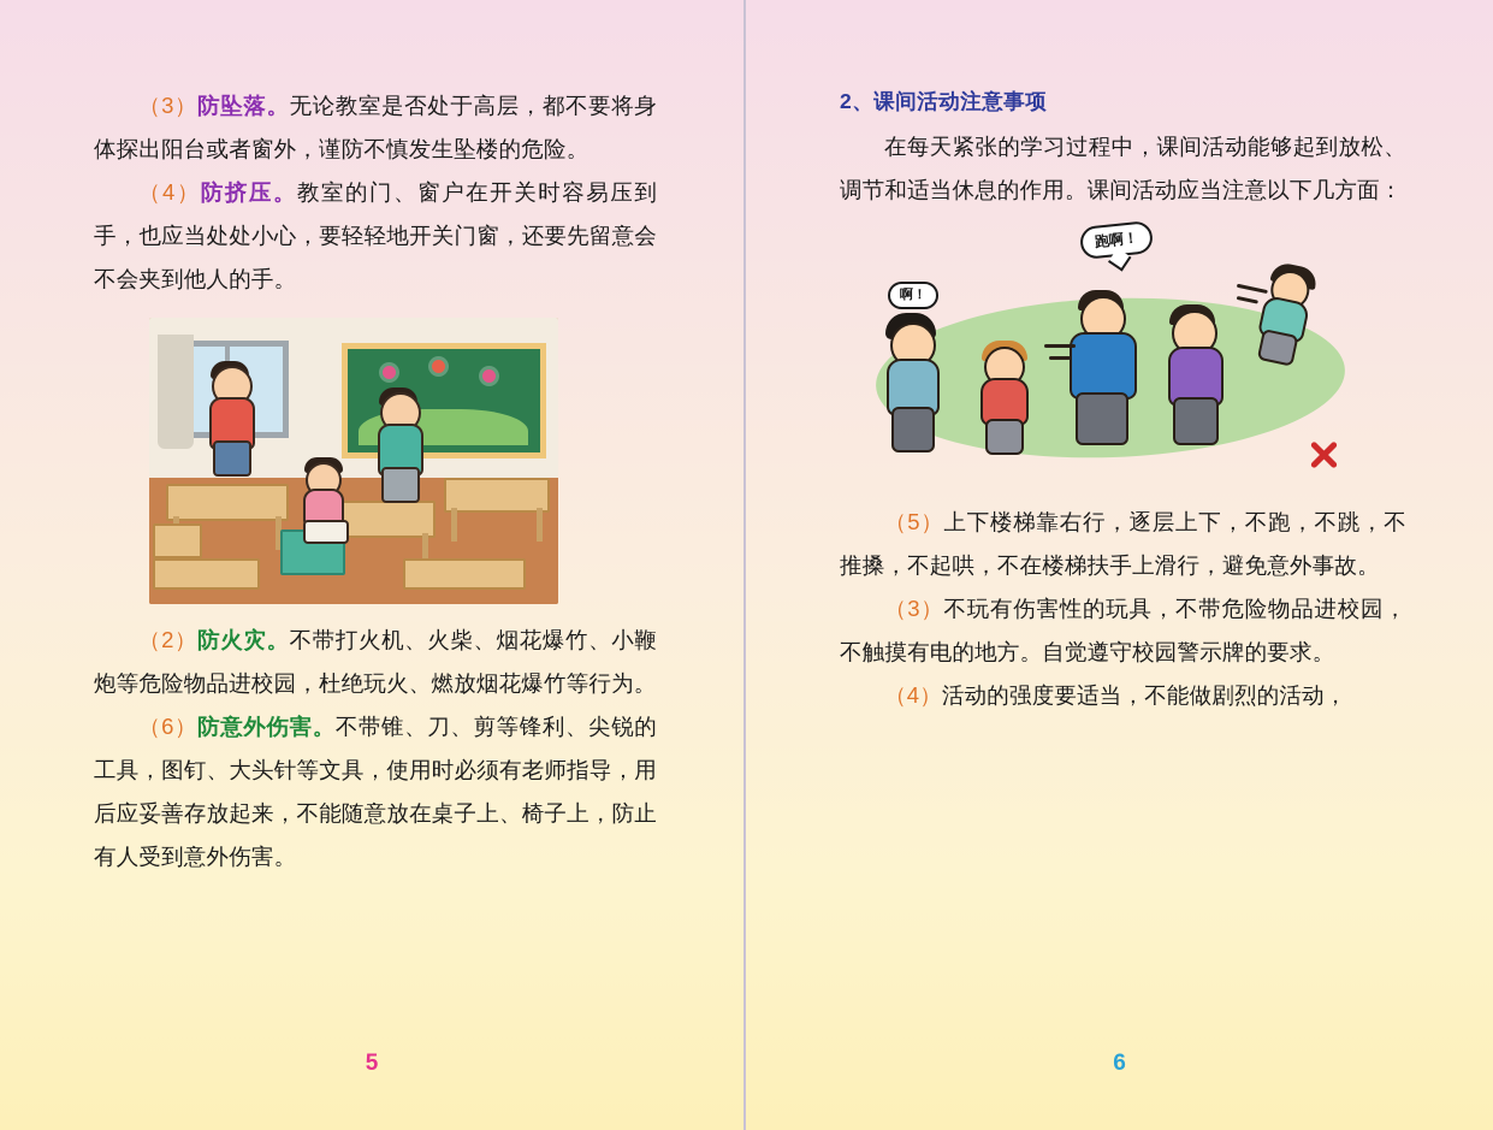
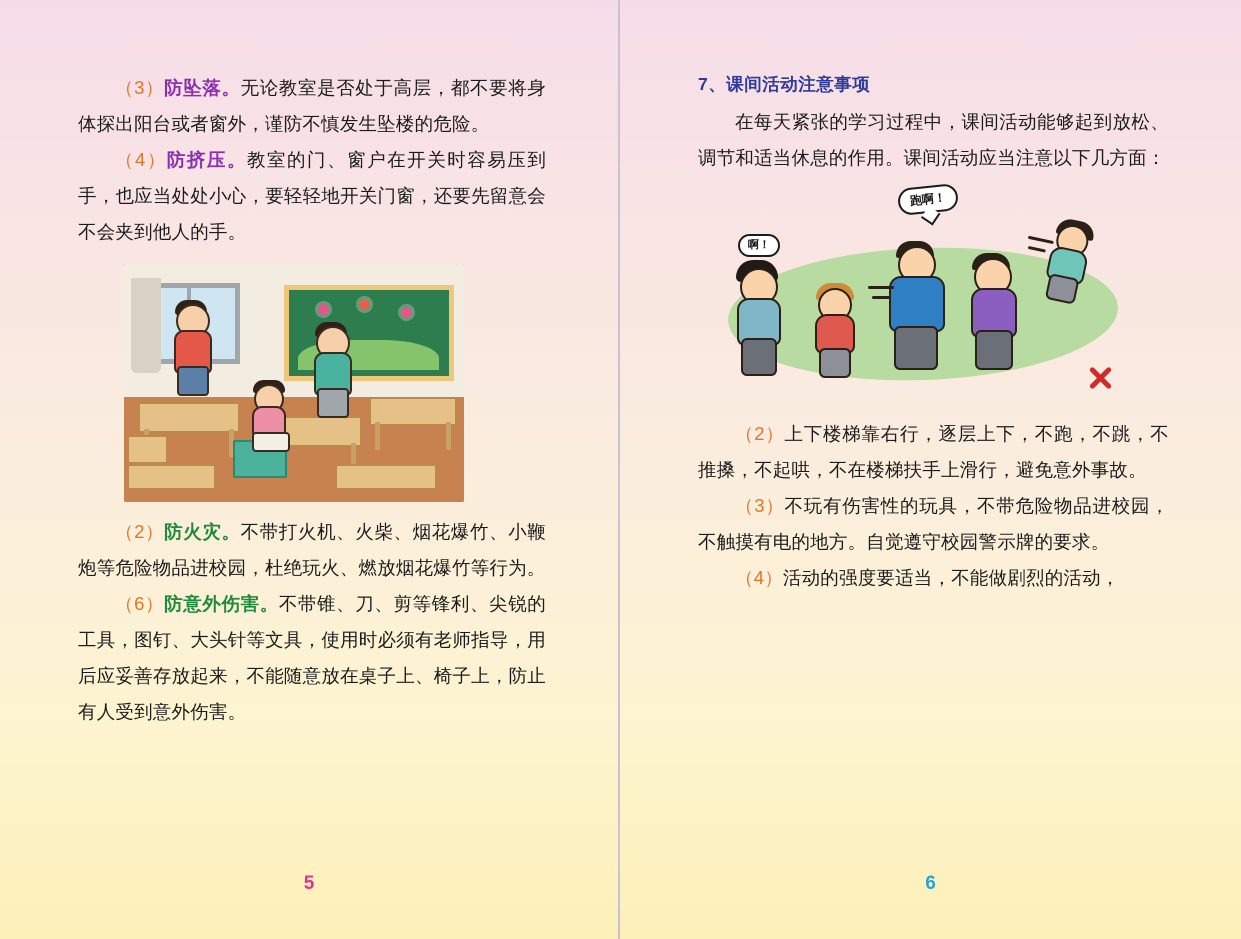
  （3）防坠落。无论教室是否处于高层，都不要将身体探出阳台或者窗外，谨防不慎发生坠楼的危险。
  （4）防挤压。教室的门、窗户在开关时容易压到手，也应当处处小心，要轻轻地开关门窗，还要先留意会不会夹到他人的手。
  （2）防火灾。不带打火机、火柴、烟花爆竹、小鞭炮等危险物品进校园，杜绝玩火、燃放烟花爆竹等行为。
  （6）防意外伤害。不带锥、刀、剪等锋利、尖锐的工具，图钉、大头针等文具，使用时必须有老师指导，用后应妥善存放起来，不能随意放在桌子上、椅子上，防止有人受到意外伤害。
  5
- 2、课间活动注意事项
+ 7、课间活动注意事项
  在每天紧张的学习过程中，课间活动能够起到放松、调节和适当休息的作用。课间活动应当注意以下几方面：
  啊！
- （5）上下楼梯靠右行，逐层上下，不跑，不跳，不推搡，不起哄，不在楼梯扶手上滑行，避免意外事故。
+ （2）上下楼梯靠右行，逐层上下，不跑，不跳，不推搡，不起哄，不在楼梯扶手上滑行，避免意外事故。
  （3）不玩有伤害性的玩具，不带危险物品进校园，不触摸有电的地方。自觉遵守校园警示牌的要求。
  （4）活动的强度要适当，不能做剧烈的活动，
  6
